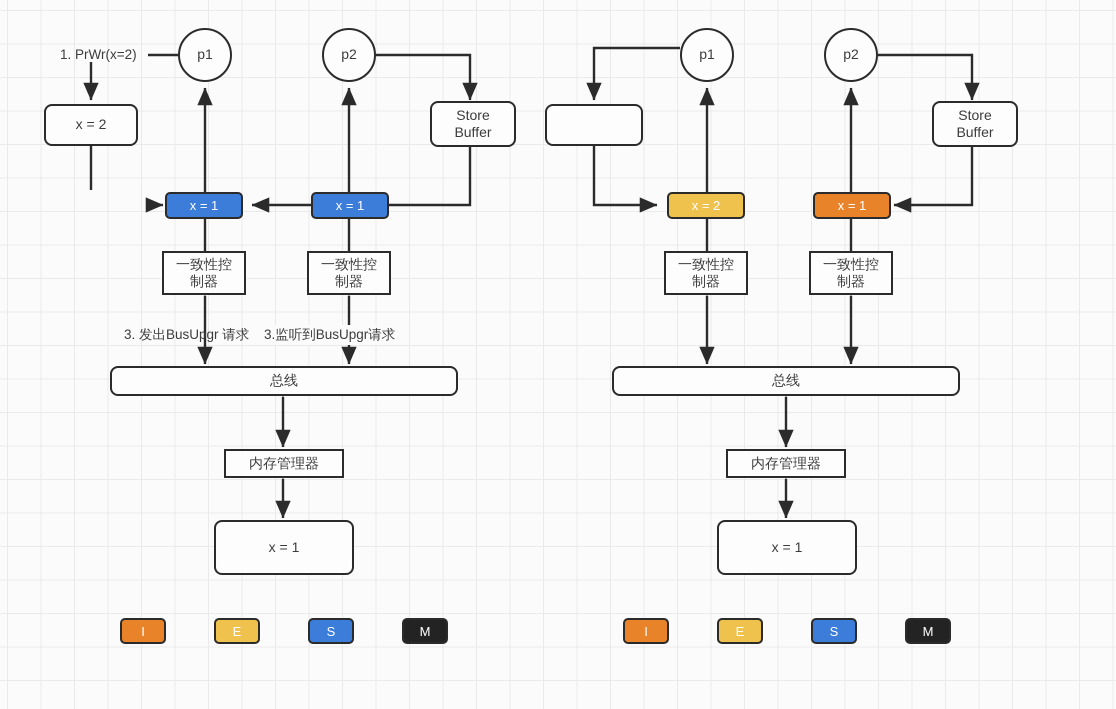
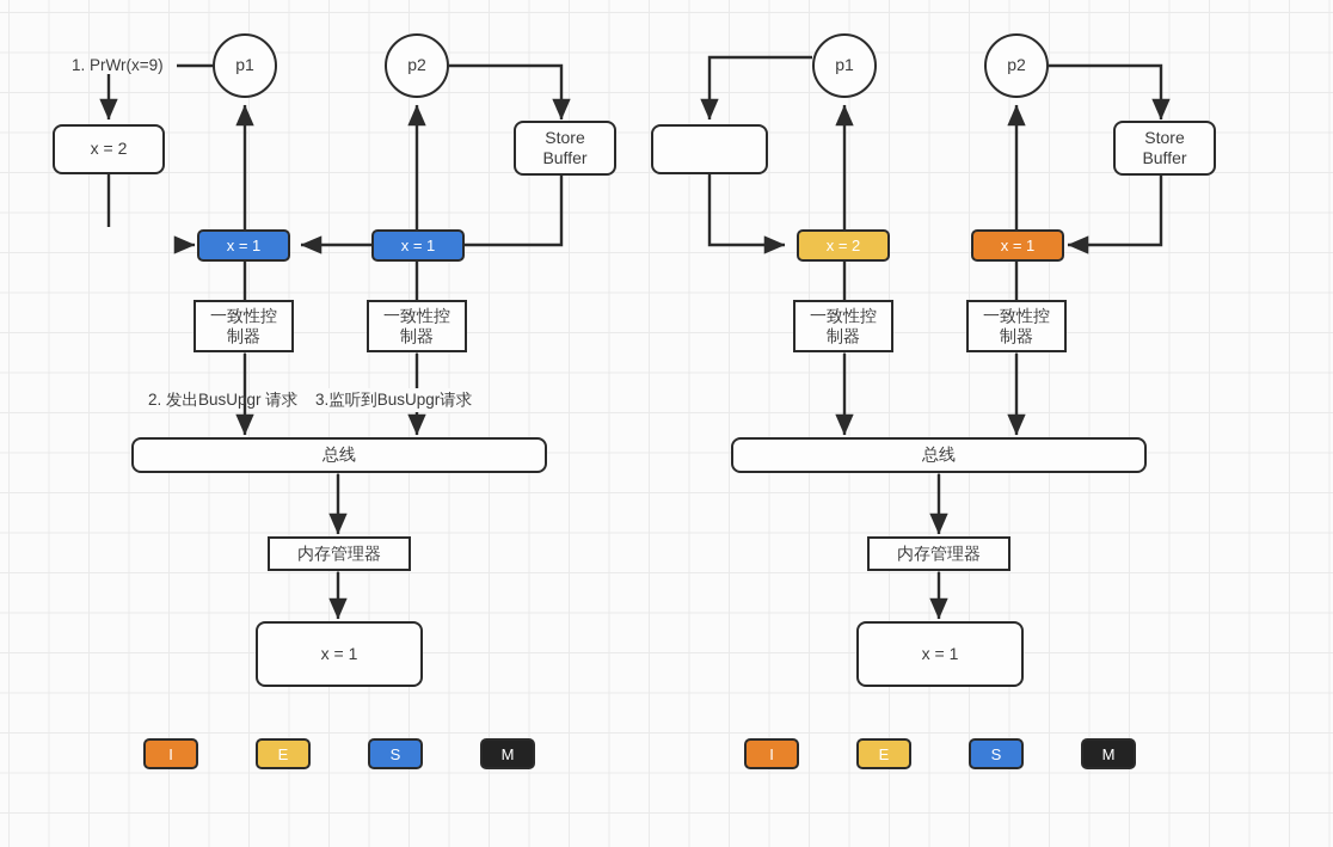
  p1
  p2
  x = 2
  Store
  Buffer
  x = 1
  x = 1
  一致性控
  制器
  一致性控
  制器
  总线
  内存管理器
  x = 1
- 1. PrWr(x=2)
+ 1. PrWr(x=9)
- 3. 发出BusUpgr 请求
+ 2. 发出BusUpgr 请求
  3.监听到BusUpgr请求
  p1
  p2
  Store
  Buffer
  x = 2
  x = 1
  一致性控
  制器
  一致性控
  制器
  总线
  内存管理器
  x = 1
  I
  E
  S
  M
  I
  E
  S
  M
